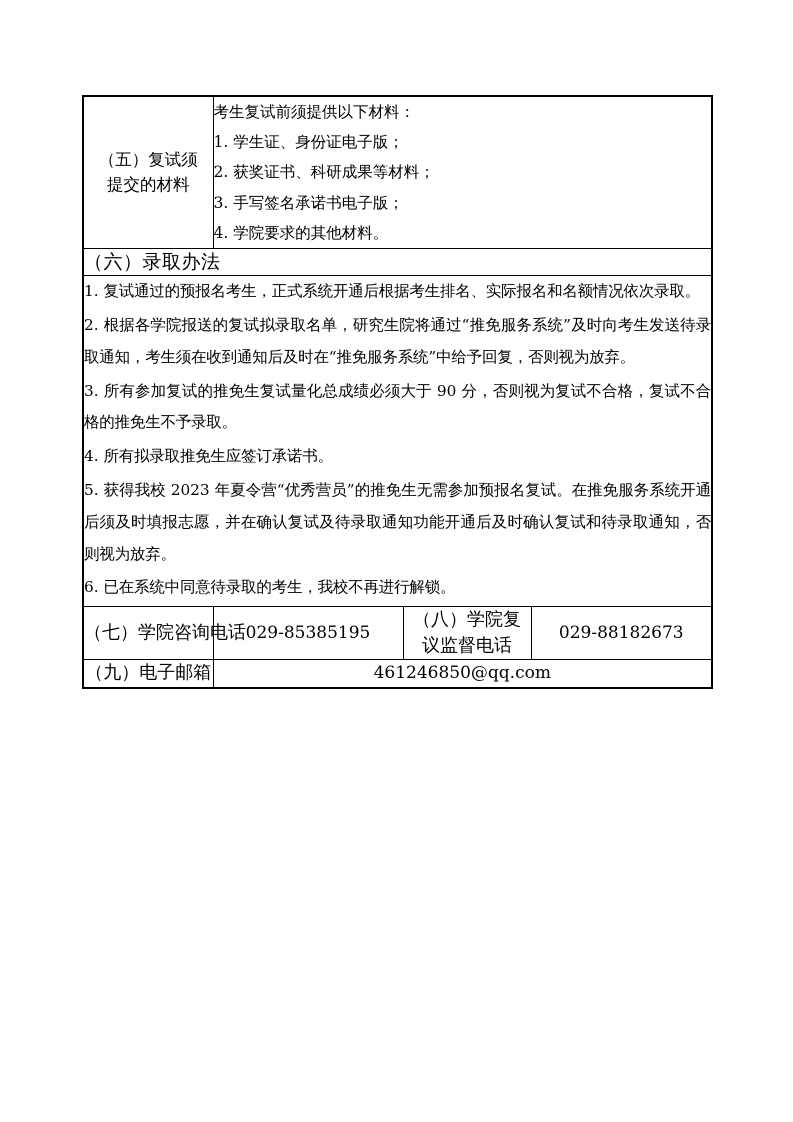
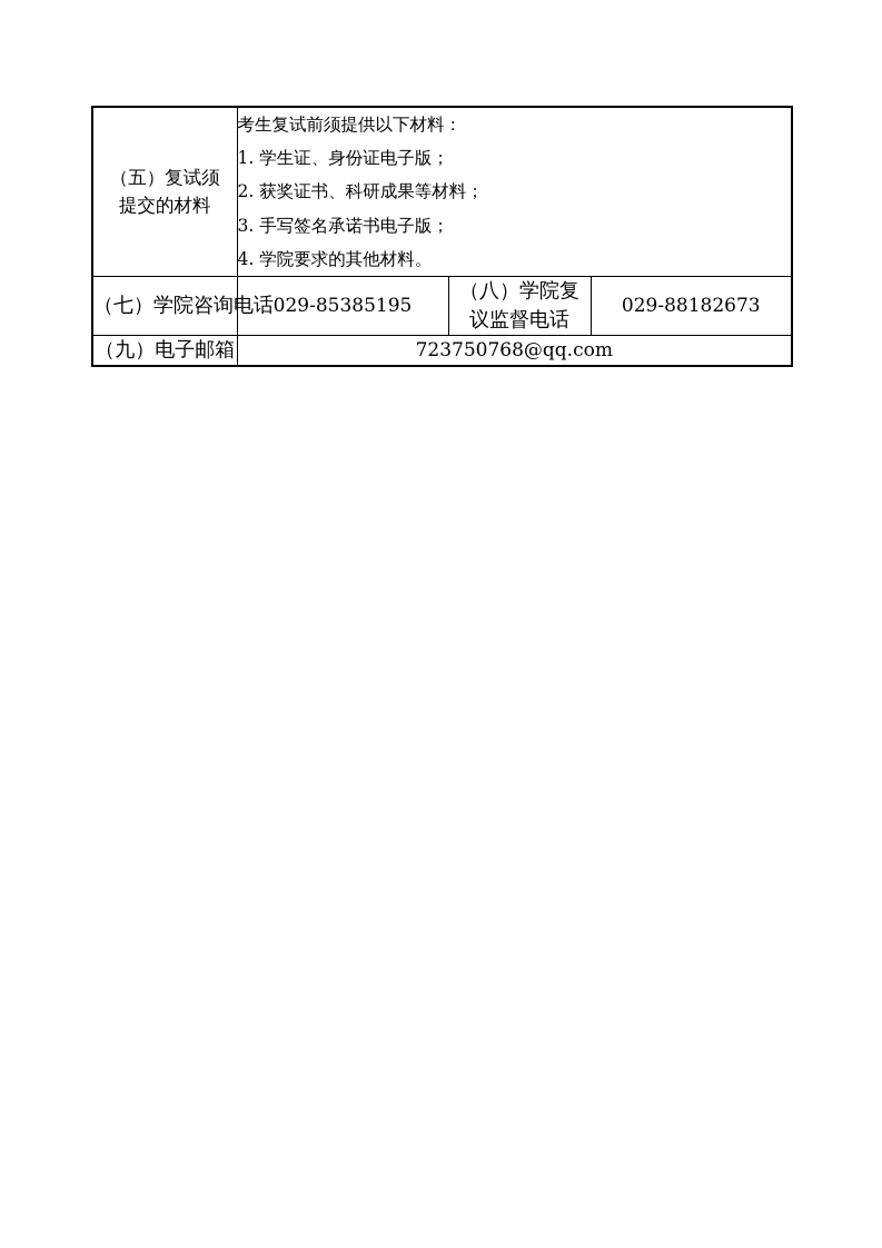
  （五）复试须 提交的材料	考生复试前须提供以下材料： 1. 学生证、身份证电子版； 2. 获奖证书、科研成果等材料； 3. 手写签名承诺书电子版； 4. 学院要求的其他材料。
- （六）录取办法
- 1. 复试通过的预报名考生，正式系统开通后根据考生排名、实际报名和名额情况依次录取。 2. 根据各学院报送的复试拟录取名单，研究生院将通过“推免服务系统”及时向考生发送待录取通知，考生须在收到通知后及时在“推免服务系统”中给予回复，否则视为放弃。 3. 所有参加复试的推免生复试量化总成绩必须大于 90 分，否则视为复试不合格，复试不合格的推免生不予录取。 4. 所有拟录取推免生应签订承诺书。 5. 获得我校 2023 年夏令营“优秀营员”的推免生无需参加预报名复试。在推免服务系统开通后须及时填报志愿，并在确认复试及待录取通知功能开通后及时确认复试和待录取通知，否则视为放弃。 6. 已在系统中同意待录取的考生，我校不再进行解锁。
  （七）学院咨询电话	029-85385195	（八）学院复 议监督电话	029-88182673
- （九）电子邮箱	461246850@qq.com
+ （九）电子邮箱	723750768@qq.com
